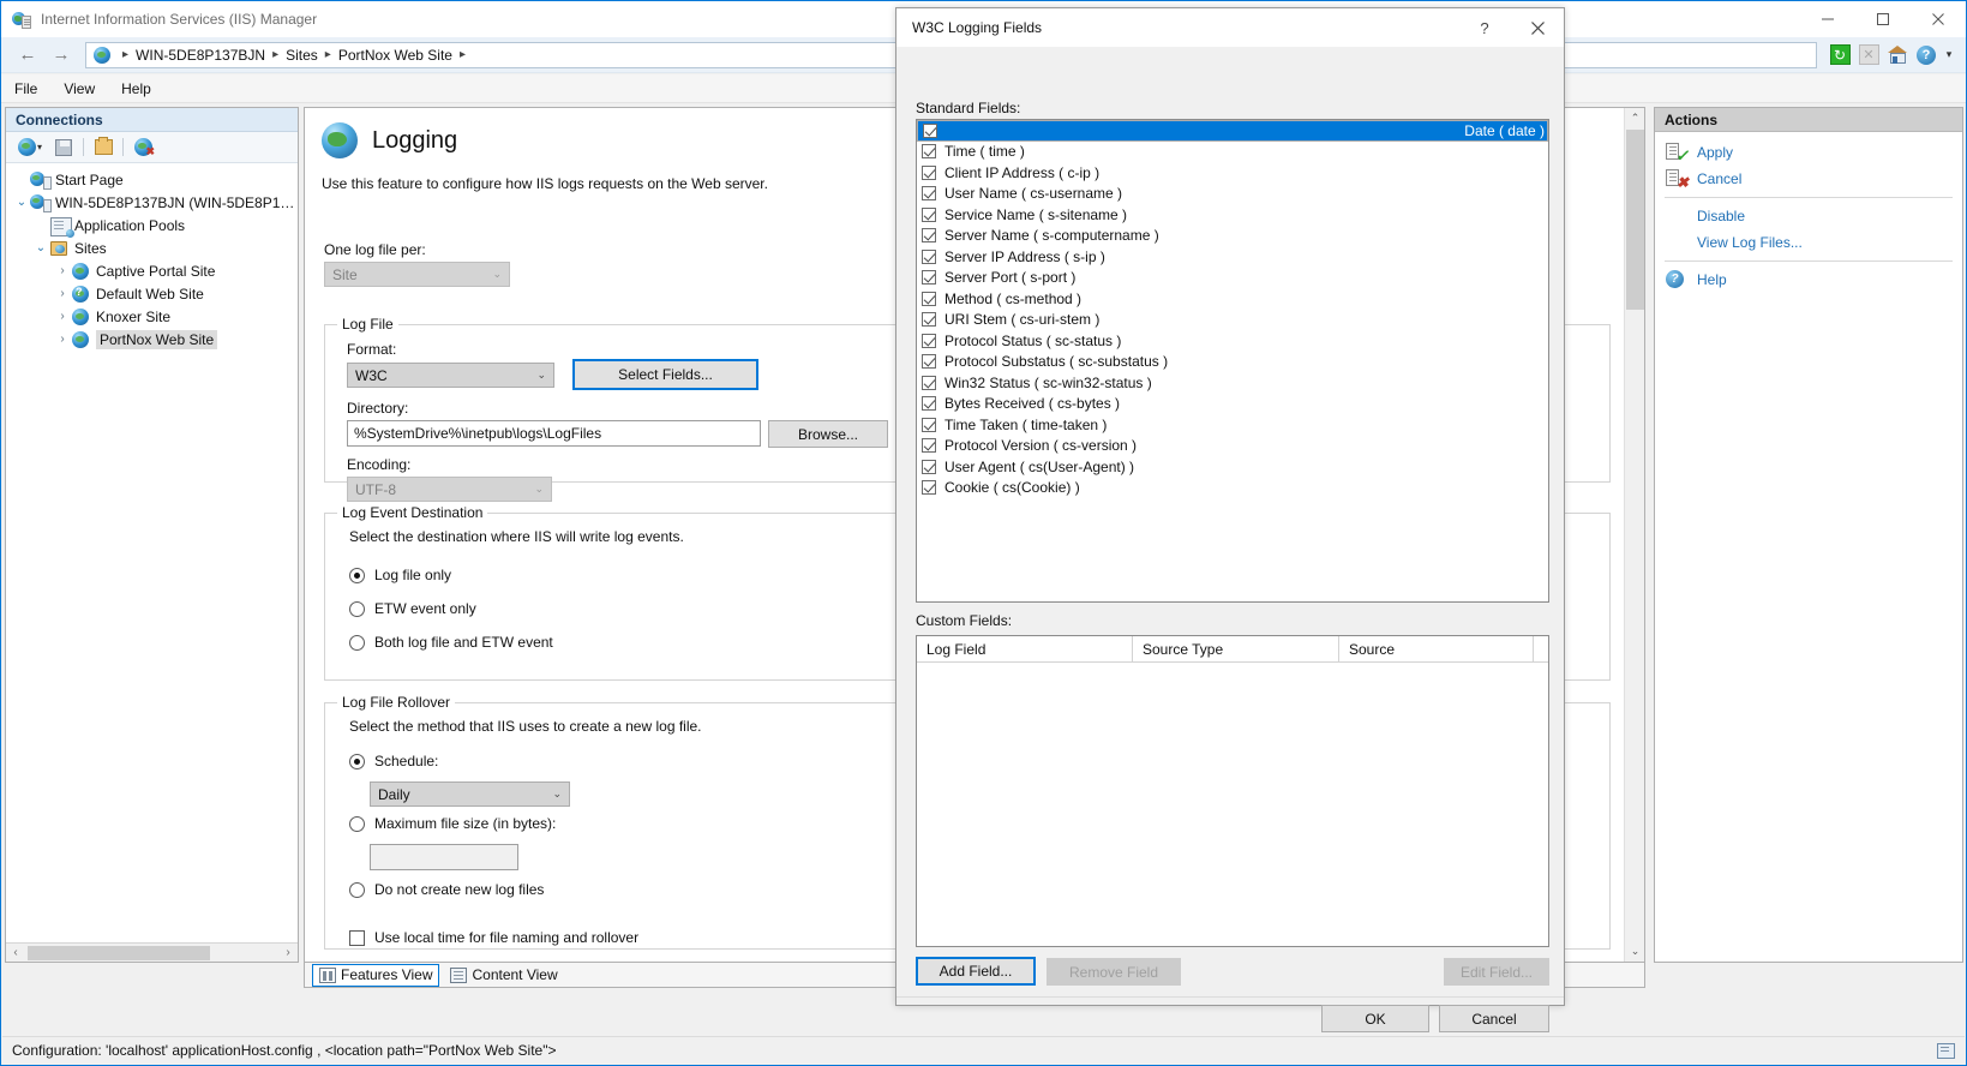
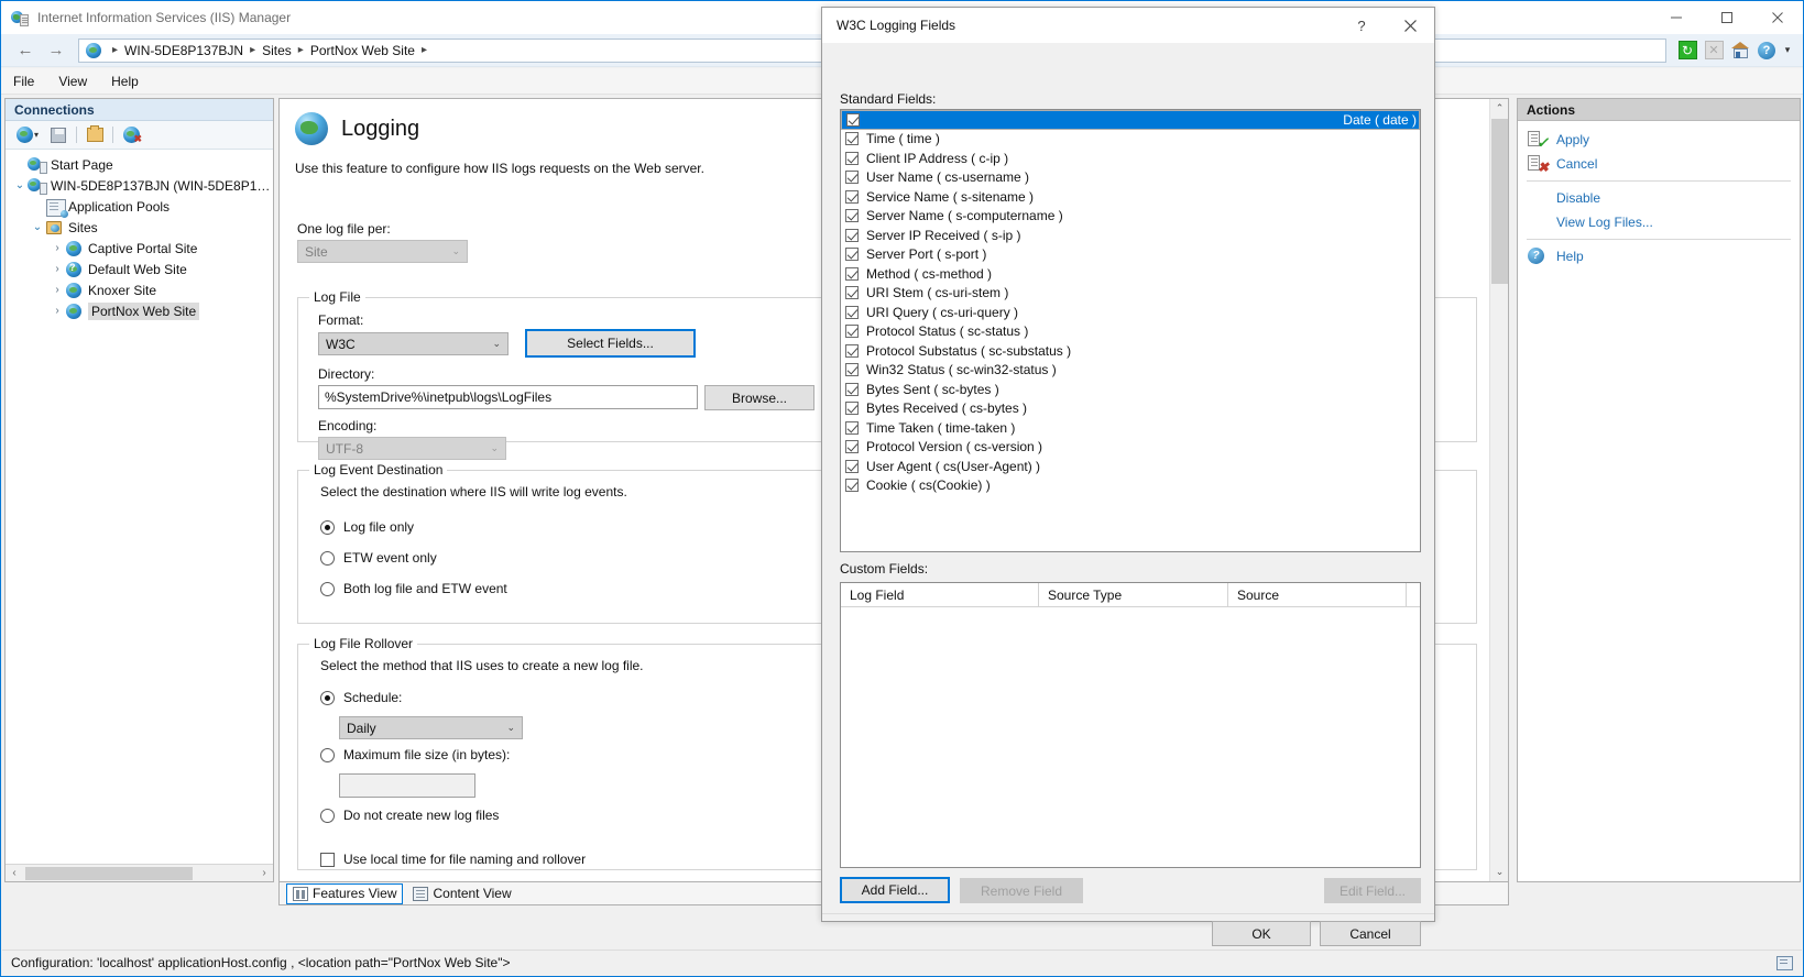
  Internet Information Services (IIS) Manager
  ←
  →
  ▸
  WIN-5DE8P137BJN
  ▸
  Sites
  ▸
  PortNox Web Site
  ▸
  ↻
  ✕
  ?
  ▾
  File
  View
  Help
  Connections
  ▾
  ✖
  Start Page
  ⌄
  WIN-5DE8P137BJN (WIN-5DE8P137
  Application Pools
  ⌄
  Sites
  ›
  Captive Portal Site
  ›
  Default Web Site
  ›
  Knoxer Site
  ›
  PortNox Web Site
  ‹
  ›
  Logging
  Use this feature to configure how IIS logs requests on the Web server.
  One log file per:
  Site
  ⌄
  Log File
  Format:
  W3C
  ⌄
  Select Fields...
  Directory:
  %SystemDrive%\inetpub\logs\LogFiles
  Browse...
  Encoding:
  UTF-8
  ⌄
  Log Event Destination
  Select the destination where IIS will write log events.
  Log file only
  ETW event only
  Both log file and ETW event
  Log File Rollover
  Select the method that IIS uses to create a new log file.
  Schedule:
  Daily
  ⌄
  Maximum file size (in bytes):
  Do not create new log files
  Use local time for file naming and rollover
  ⌃
  ⌄
  Features View
  Content View
  Actions
  ✓
  Apply
  ✖
  Cancel
  Disable
  View Log Files...
  ?
  Help
  Configuration: 'localhost' applicationHost.config , <location path="PortNox Web Site">
  W3C Logging Fields
  ?
  Standard Fields:
  Date ( date )
  Time ( time )
  Client IP Address ( c-ip )
  User Name ( cs-username )
  Service Name ( s-sitename )
  Server Name ( s-computername )
- Server IP Address ( s-ip )
+ Server IP Received ( s-ip )
  Server Port ( s-port )
  Method ( cs-method )
  URI Stem ( cs-uri-stem )
+ URI Query ( cs-uri-query )
  Protocol Status ( sc-status )
  Protocol Substatus ( sc-substatus )
  Win32 Status ( sc-win32-status )
+ Bytes Sent ( sc-bytes )
  Bytes Received ( cs-bytes )
  Time Taken ( time-taken )
  Protocol Version ( cs-version )
  User Agent ( cs(User-Agent) )
  Cookie ( cs(Cookie) )
  Custom Fields:
  Log Field
  Source Type
  Source
  Add Field...
  Remove Field
  Edit Field...
  OK
  Cancel
